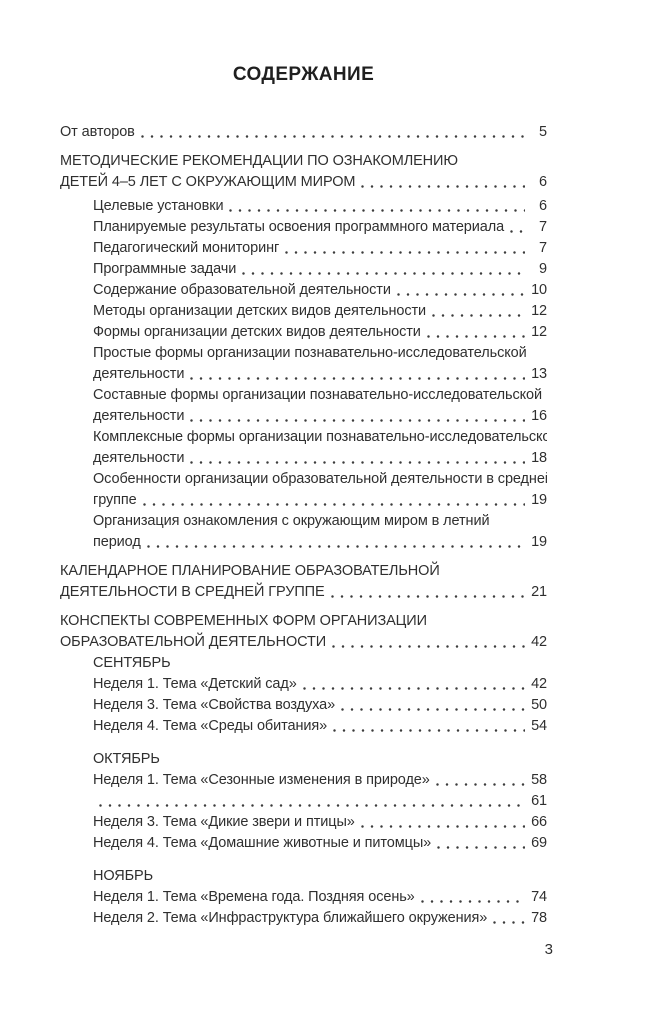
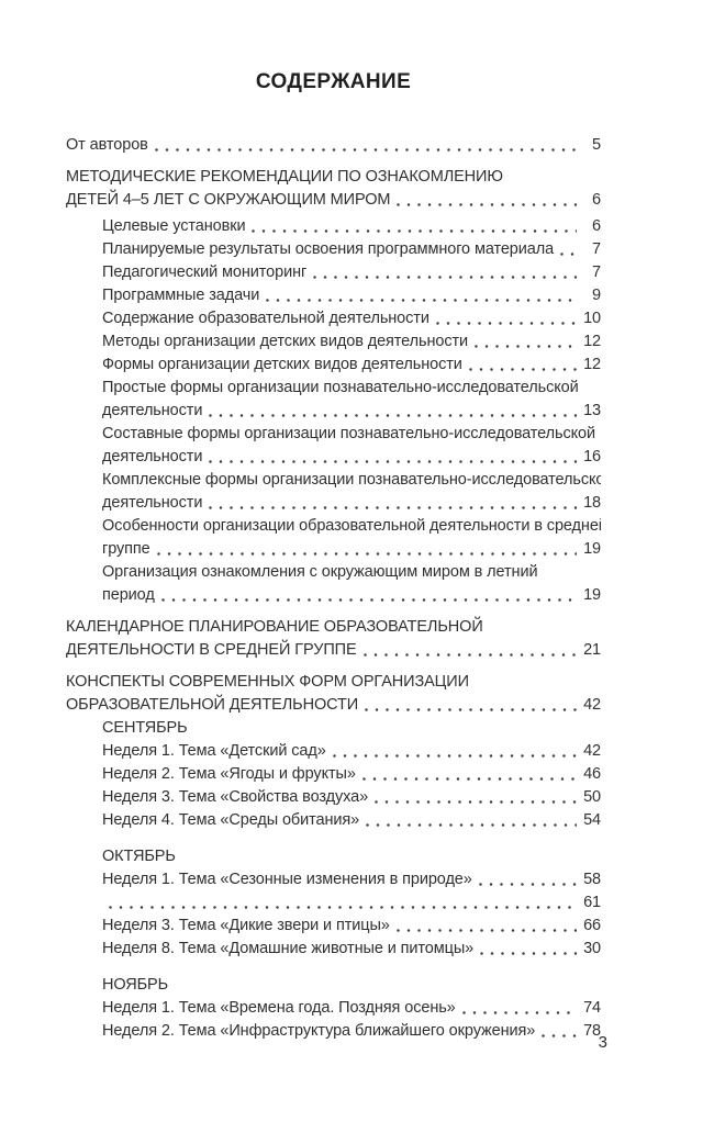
  СОДЕРЖАНИЕ
  От авторов
  5
  МЕТОДИЧЕСКИЕ РЕКОМЕНДАЦИИ ПО ОЗНАКОМЛЕНИЮ
  ДЕТЕЙ 4–5 ЛЕТ С ОКРУЖАЮЩИМ МИРОМ
  6
  Целевые установки
  6
  Планируемые результаты освоения программного материала
  7
  Педагогический мониторинг
  7
  Программные задачи
  9
  Содержание образовательной деятельности
  10
  Методы организации детских видов деятельности
  12
  Формы организации детских видов деятельности
  12
  Простые формы организации познавательно-исследовательской
  деятельности
  13
  Составные формы организации познавательно-исследовательской
  деятельности
  16
  Комплексные формы организации познавательно-исследовательско
  деятельности
  18
  Особенности организации образовательной деятельности в средне
  группе
  19
  Организация ознакомления с окружающим миром в летний
  период
  19
  КАЛЕНДАРНОЕ ПЛАНИРОВАНИЕ ОБРАЗОВАТЕЛЬНОЙ
  ДЕЯТЕЛЬНОСТИ В СРЕДНЕЙ ГРУППЕ
  21
  КОНСПЕКТЫ СОВРЕМЕННЫХ ФОРМ ОРГАНИЗАЦИИ
  ОБРАЗОВАТЕЛЬНОЙ ДЕЯТЕЛЬНОСТИ
  42
  СЕНТЯБРЬ
  Неделя 1. Тема «Детский сад»
  42
+ Неделя 2. Тема «Ягоды и фрукты»
+ 46
  Неделя 3. Тема «Свойства воздуха»
  50
  Неделя 4. Тема «Среды обитания»
  54
  ОКТЯБРЬ
  Неделя 1. Тема «Сезонные изменения в природе»
  58
  61
  Неделя 3. Тема «Дикие звери и птицы»
  66
- Неделя 4. Тема «Домашние животные и питомцы»
+ Неделя 8. Тема «Домашние животные и питомцы»
- 69
+ 30
  НОЯБРЬ
  Неделя 1. Тема «Времена года. Поздняя осень»
  74
  Неделя 2. Тема «Инфраструктура ближайшего окружения»
  78
  3
